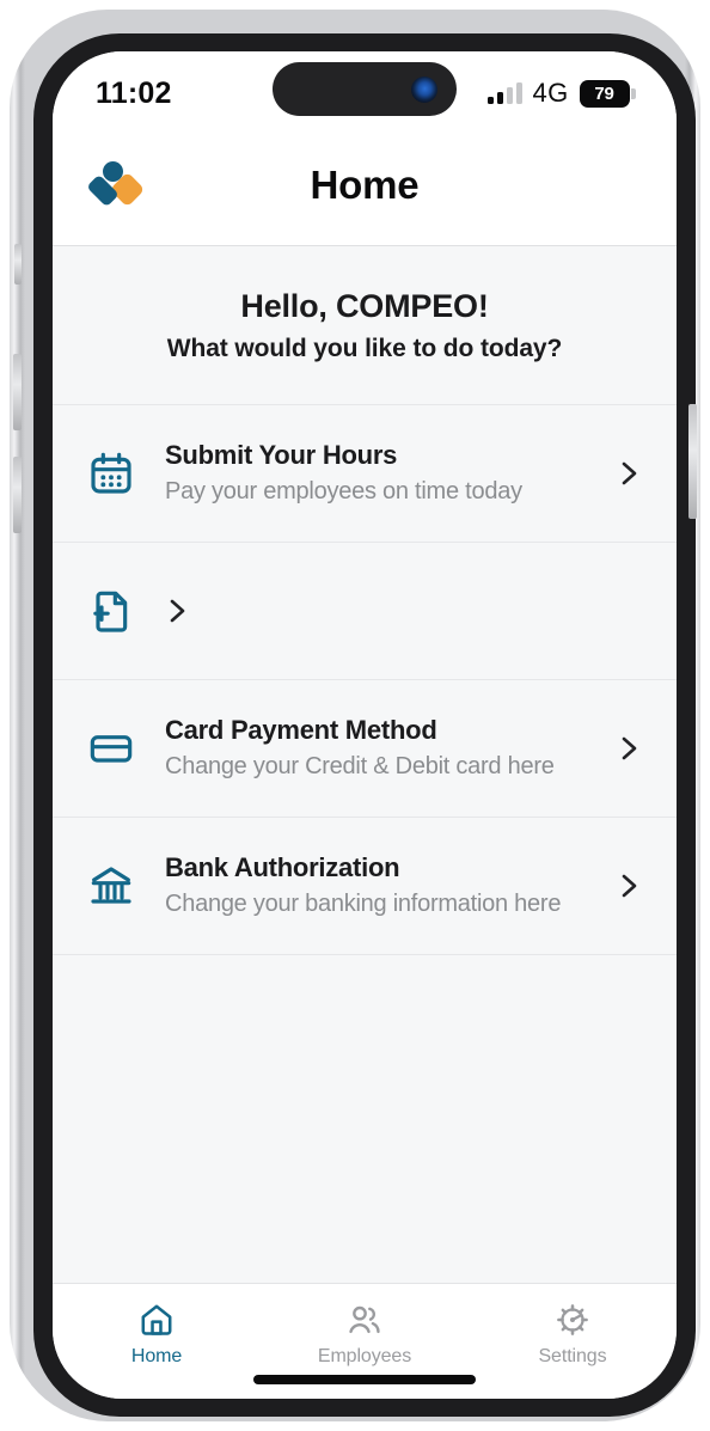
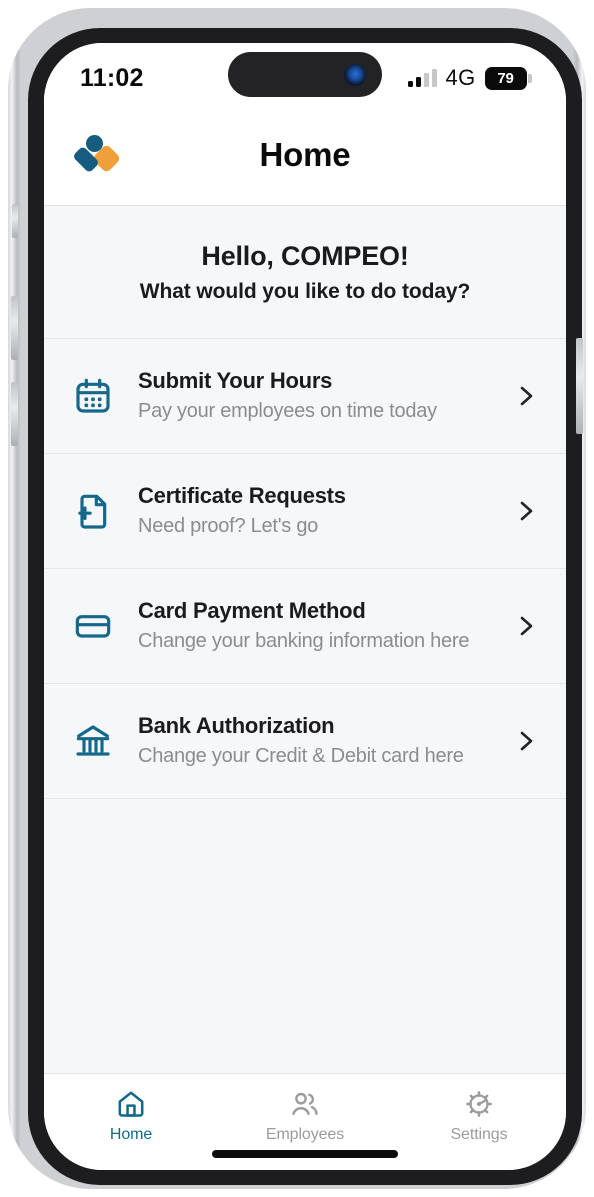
  11:02
  4G
  79
  Home
  Hello, COMPEO!
  What would you like to do today?
  Submit Your Hours
  Pay your employees on time today
+ Certificate Requests
+ Need proof? Let's go
  Card Payment Method
- Change your Credit & Debit card here
+ Change your banking information here
  Bank Authorization
- Change your banking information here
+ Change your Credit & Debit card here
  Home
  Employees
  Settings
